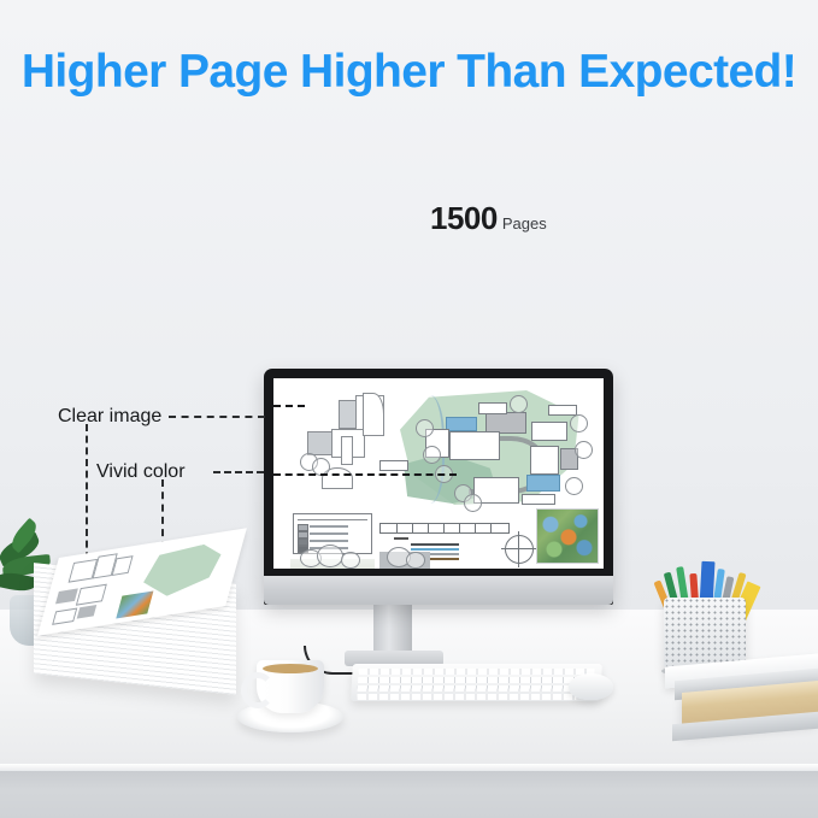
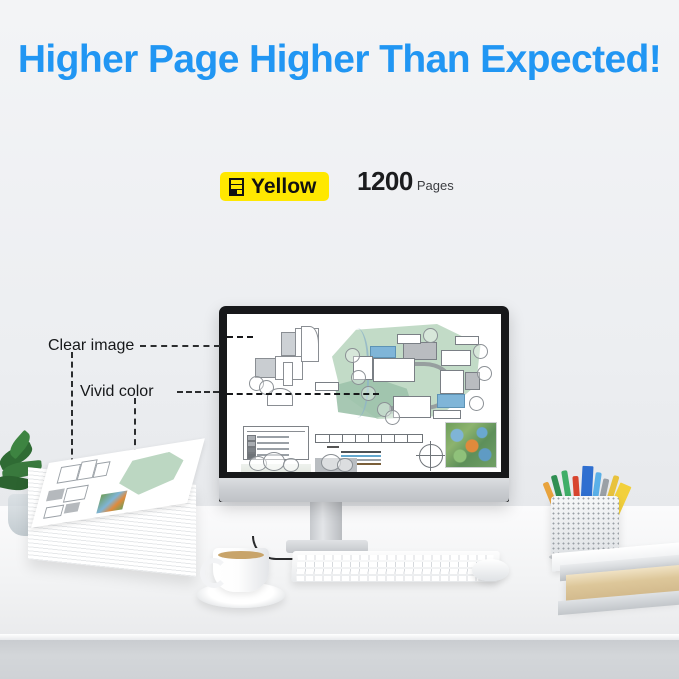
  Higher Page Higher Than Expected!
+ Yellow
- 1500 Pages
+ 1200 Pages
  Clear image
  Vivid color
